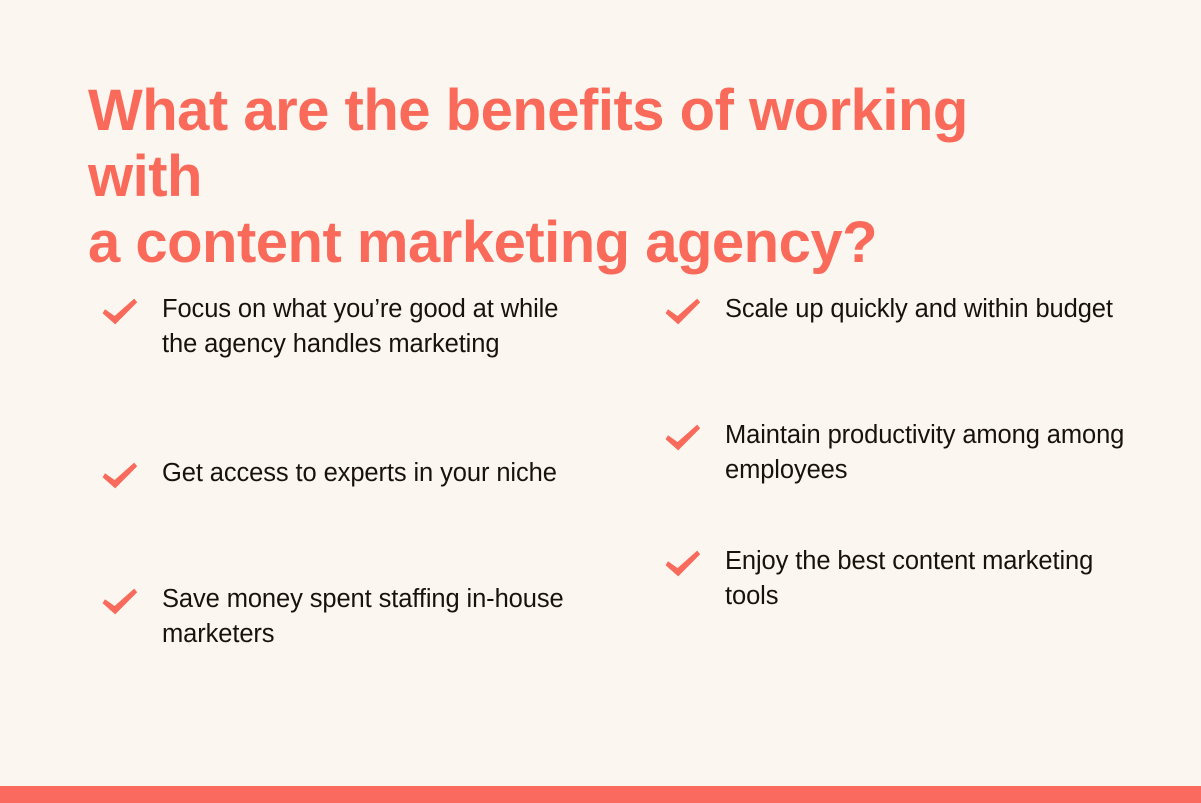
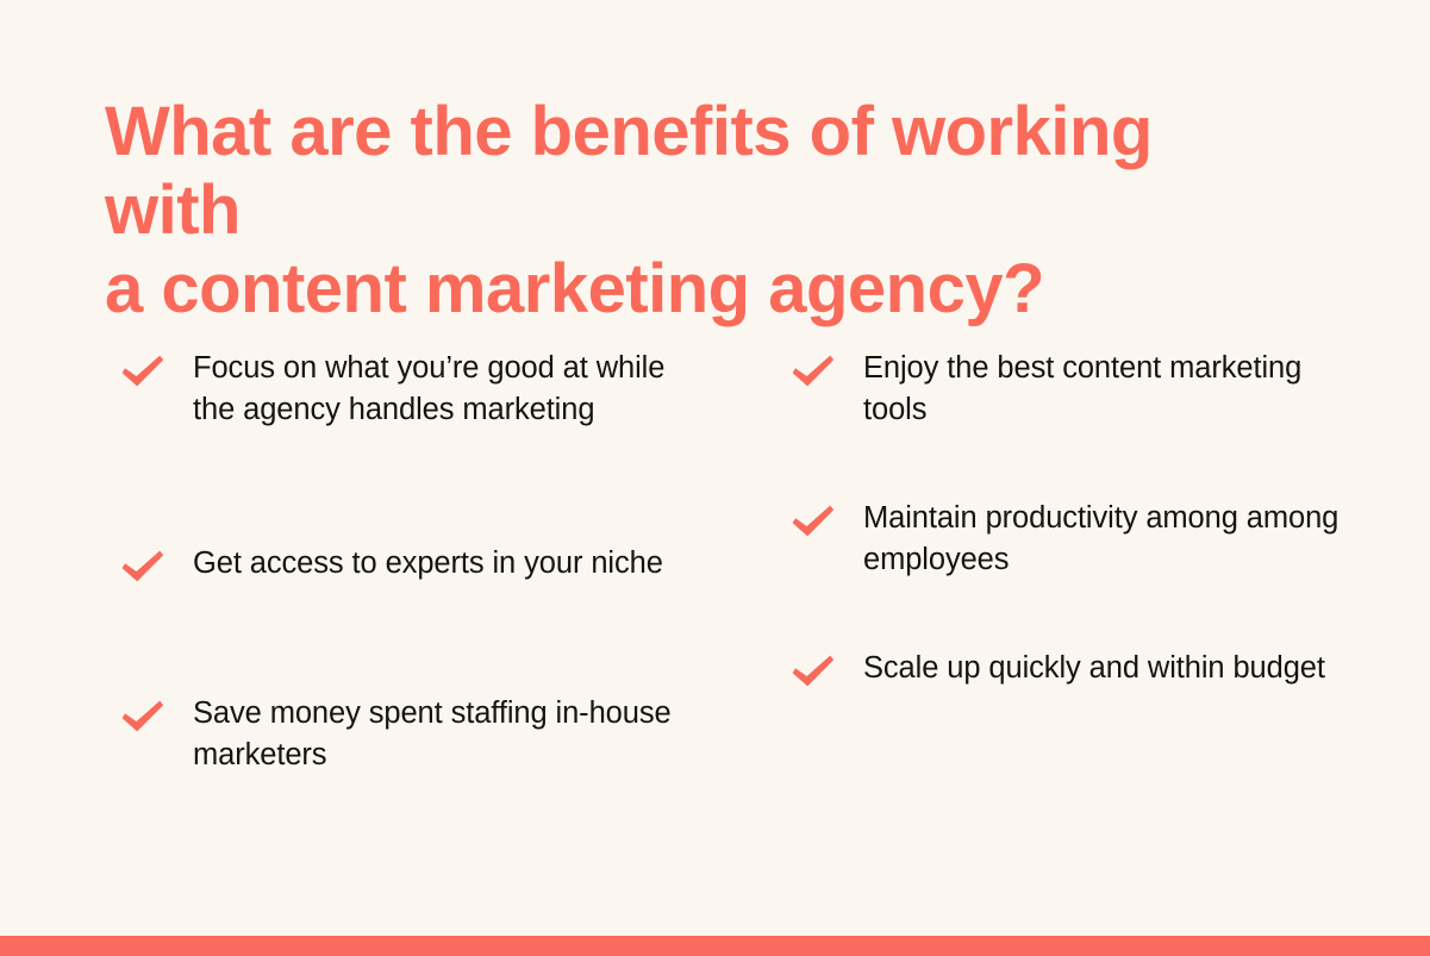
  What are the benefits of working with
  a content marketing agency?
  Focus on what you’re good at while the agency handles marketing
  Get access to experts in your niche
  Save money spent staffing in-house marketers
- Scale up quickly and within budget
+ Enjoy the best content marketing tools
  Maintain productivity among among employees
- Enjoy the best content marketing tools
+ Scale up quickly and within budget
